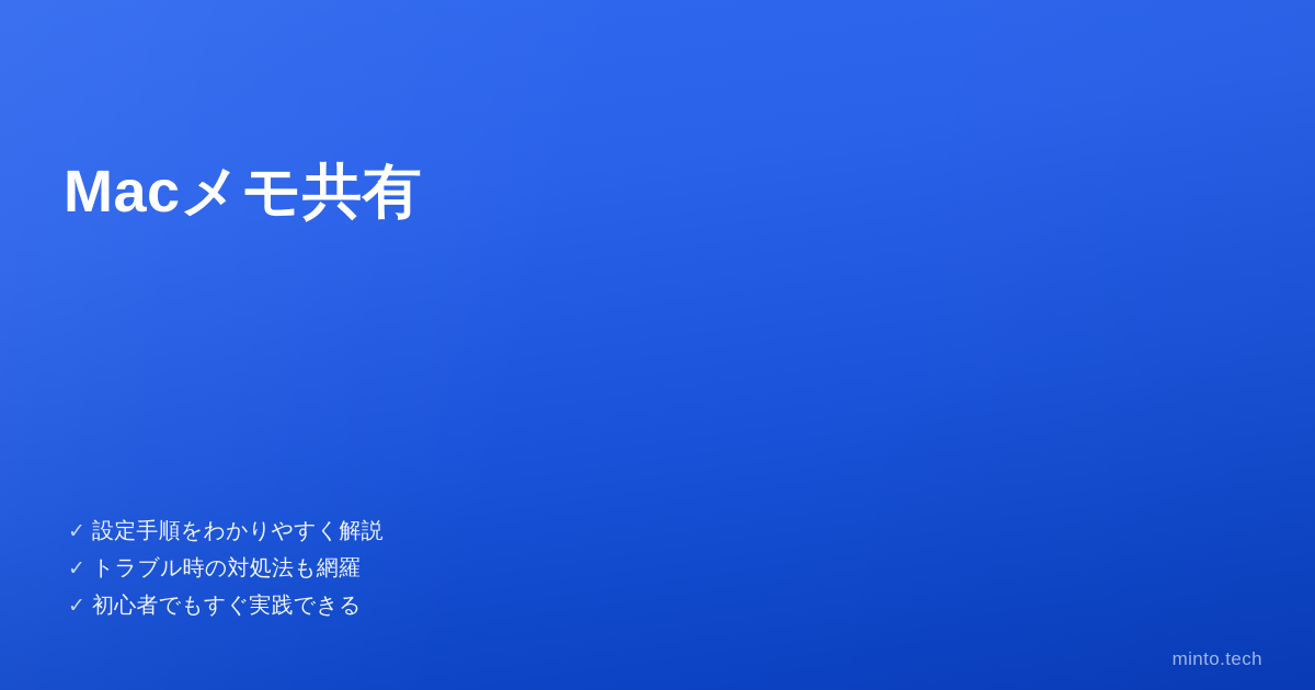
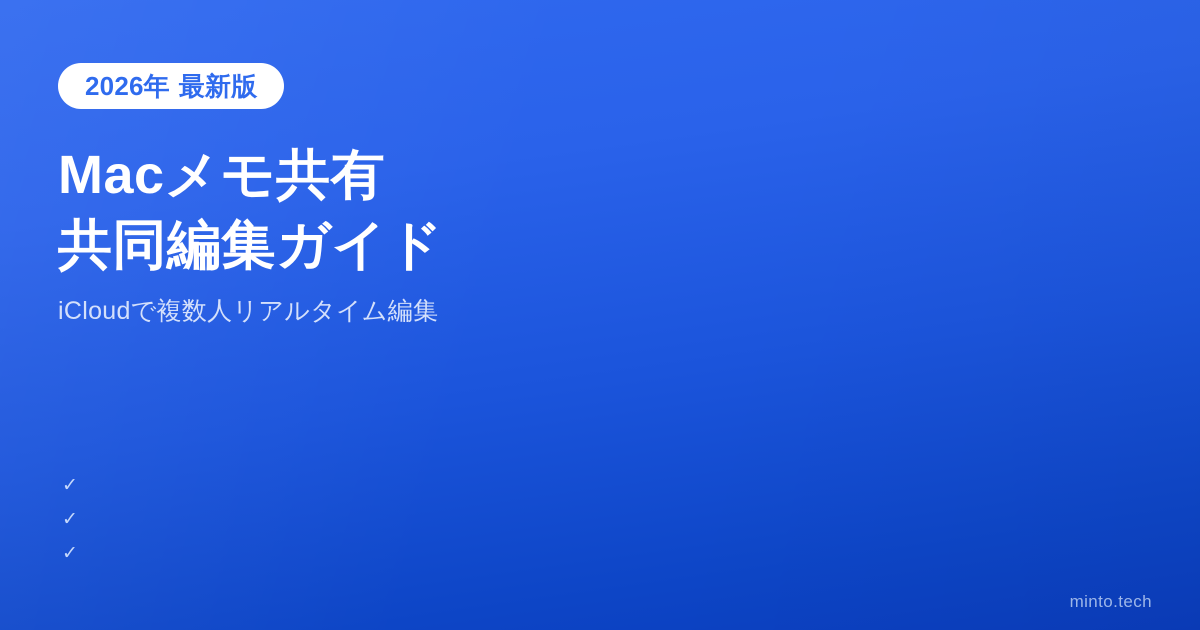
+ 2026年
+ 最新版
  Macメモ共有
+ 共同編集ガイド
+ iCloudで複数人リアルタイム編集
  ✓
- 設定手順をわかりやすく解説
  ✓
- トラブル時の対処法も網羅
  ✓
- 初心者でもすぐ実践できる
  minto.tech
